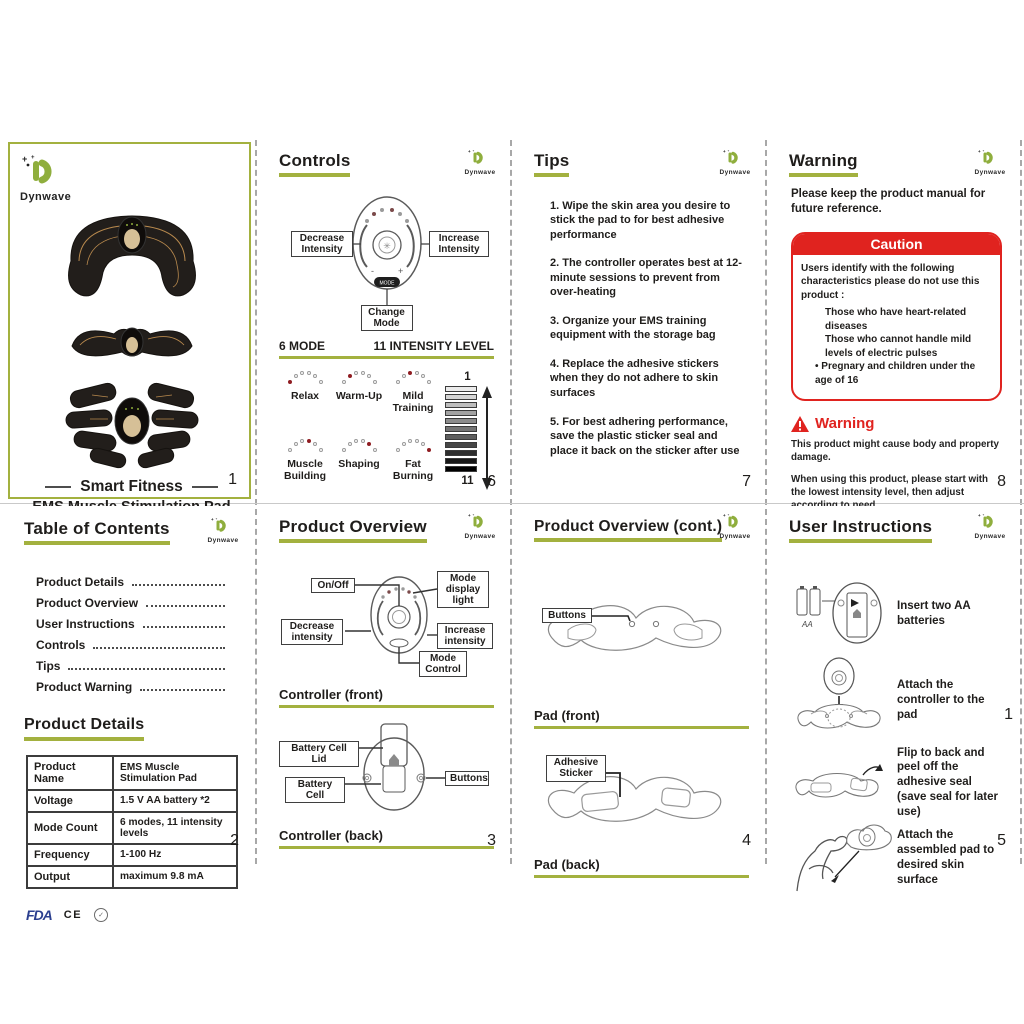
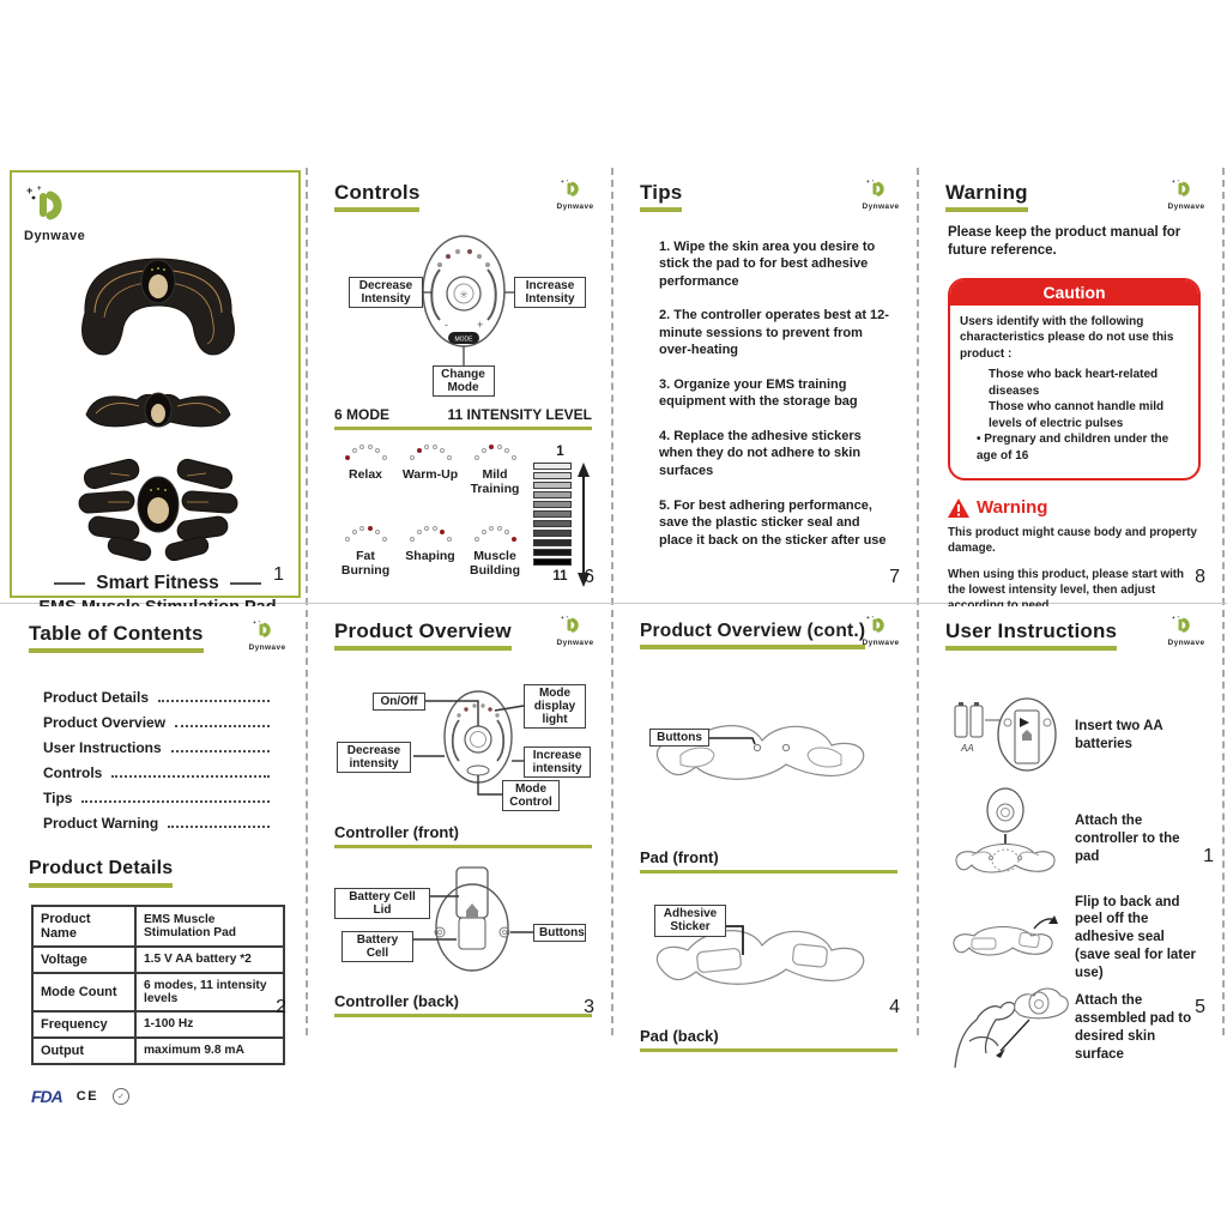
  +
  Dynwave
  Smart Fitness
  1
  Controls
  ✳
  -
  +
  Decrease Intensity
  Increase Intensity
  Change Mode
  6 MODE
  11 INTENSITY LEVEL
  Relax
  Warm-Up
  Mild Training
- Muscle Building
+ Fat Burning
  Shaping
- Fat Burning
+ Muscle Building
  1
  11
  6
  Tips
  1. Wipe the skin area you desire to stick the pad to for best adhesive performance
  2. The controller operates best at 12-minute sessions to prevent from over-heating
  3. Organize your EMS training equipment with the storage bag
  4. Replace the adhesive stickers when they do not adhere to skin surfaces
  5. For best adhering performance, save the plastic sticker seal and place it back on the sticker after use
  7
  Warning
  Please keep the product manual for future reference.
  Caution
  Users identify with the following characteristics please do not use this product :
- Those who have heart-related diseases
+ Those who back heart-related diseases
  Those who cannot handle mild levels of electric pulses
  • Pregnary and children under the age of 16
  Warning
  This product might cause body and property damage.
  When using this product, please start with the lowest intensity level, then adjust
  8
  Table of Contents
  Product Details
  Product Overview
  User Instructions
  Controls
  Tips
  Product Warning
  Product Details
  Product Name	EMS Muscle Stimulation Pad
  Voltage	1.5 V AA battery *2
  Mode Count	6 modes, 11 intensity levels
  Frequency	1-100 Hz
  Output	maximum 9.8 mA
  FDA
  CE
  2
  Product Overview
  On/Off
  Mode display light
  Decrease intensity
  Increase intensity
  Mode Control
  Controller (front)
  Battery Cell Lid
  Battery Cell
  Buttons
  Controller (back)
  3
  Product Overview (cont.)
  Buttons
  Pad (front)
  Adhesive Sticker
  Pad (back)
  4
  User Instructions
  AA
  Insert two AA batteries
  Attach the controller to the pad
  Flip to back and peel off the adhesive seal (save seal for later use)
  Attach the assembled pad to desired skin surface
  1
  5
